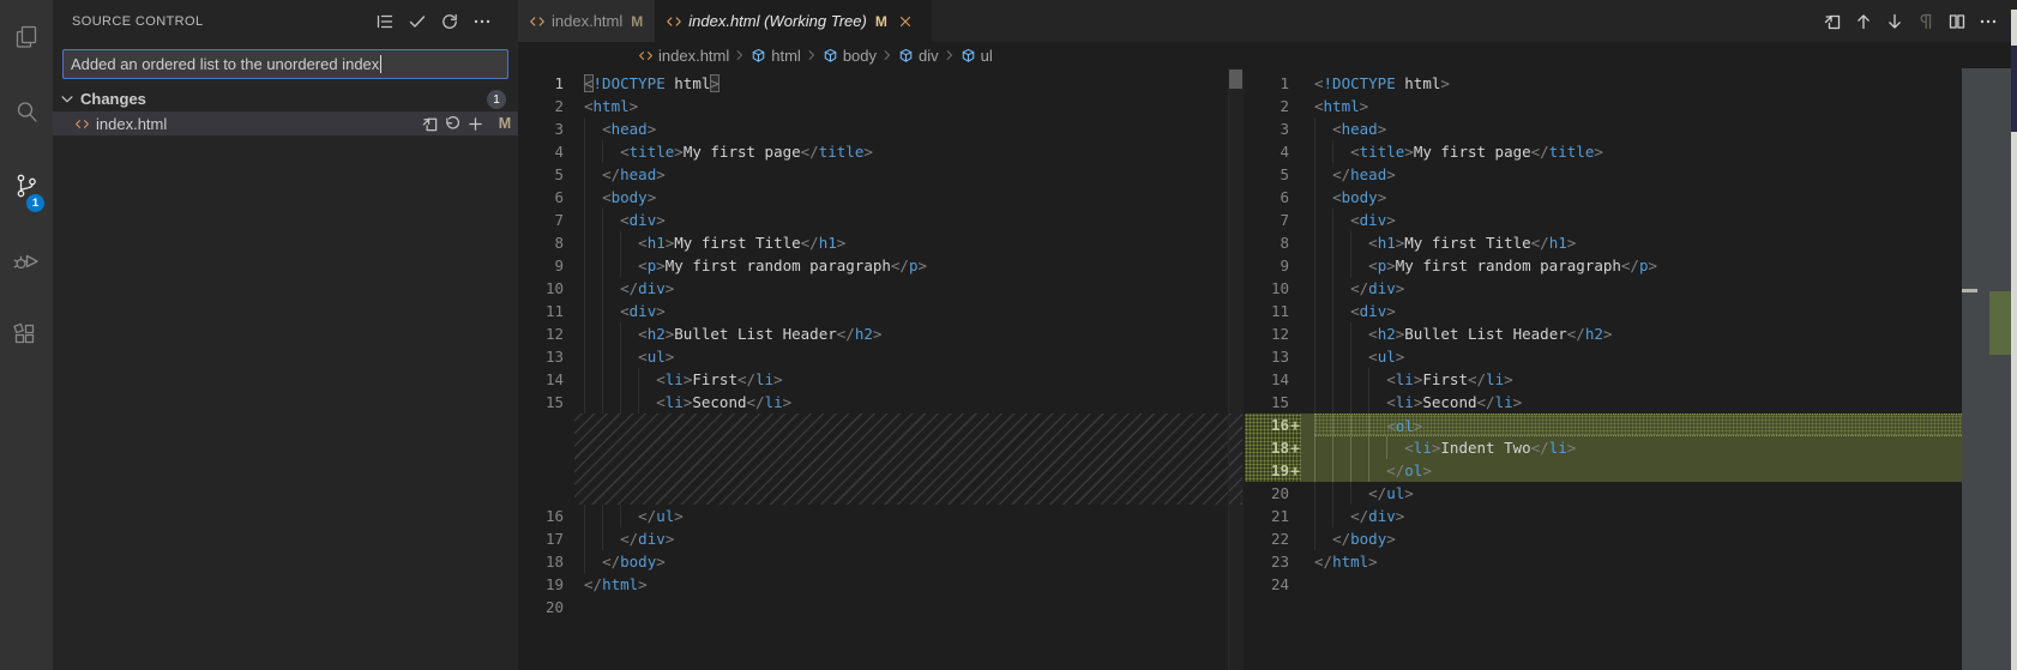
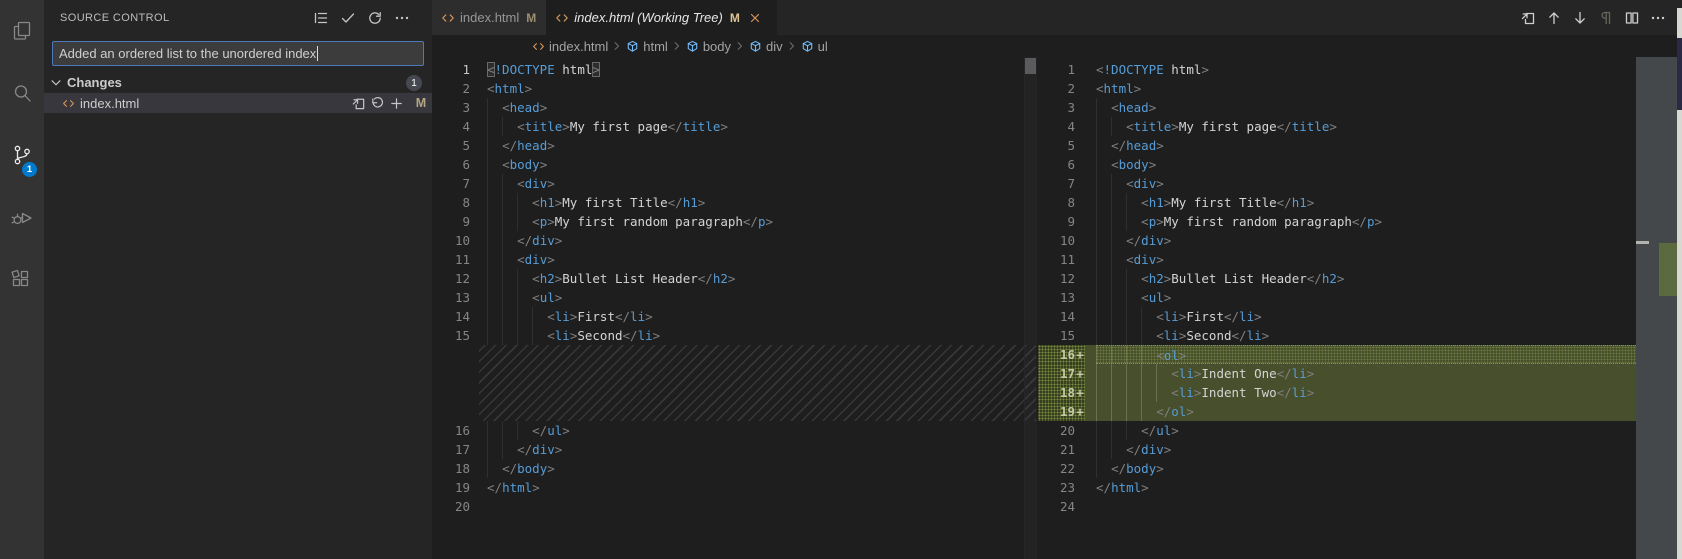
  1
  SOURCE CONTROL
  Added an ordered list to the unordered index
  Changes
  1
  index.html
  M
  index.html
  M
  index.html (Working Tree)
  M
  index.html
  html
  body
  div
  ul
  1
  <!DOCTYPE html>
  2
  <html>
  3
  <head>
  4
  <title>My first page</title>
  5
  </head>
  6
  <body>
  7
  <div>
  8
  <h1>My first Title</h1>
  9
  <p>My first random paragraph</p>
  10
  </div>
  11
  <div>
  12
  <h2>Bullet List Header</h2>
  13
  <ul>
  14
  <li>First</li>
  15
  <li>Second</li>
  16
  </ul>
  17
  </div>
  18
  </body>
  19
  </html>
  20
  1
  <!DOCTYPE html>
  2
  <html>
  3
  <head>
  4
  <title>My first page</title>
  5
  </head>
  6
  <body>
  7
  <div>
  8
  <h1>My first Title</h1>
  9
  <p>My first random paragraph</p>
  10
  </div>
  11
  <div>
  12
  <h2>Bullet List Header</h2>
  13
  <ul>
  14
  <li>First</li>
  15
  <li>Second</li>
  16+
  <ol>
+ 17+
+ <li>Indent One</li>
  18+
  <li>Indent Two</li>
  19+
  </ol>
  20
  </ul>
  21
  </div>
  22
  </body>
  23
  </html>
  24
